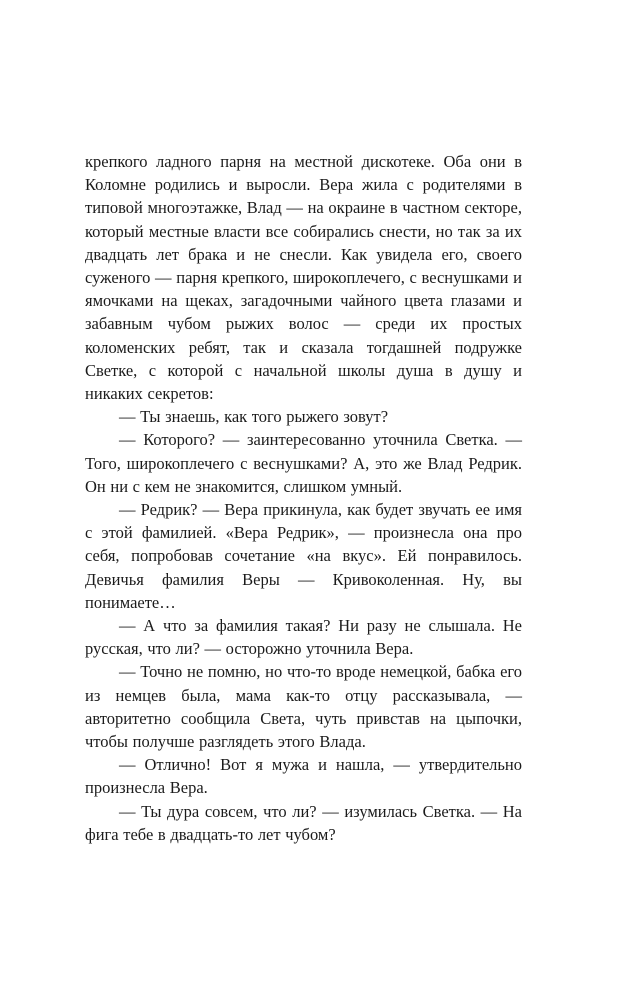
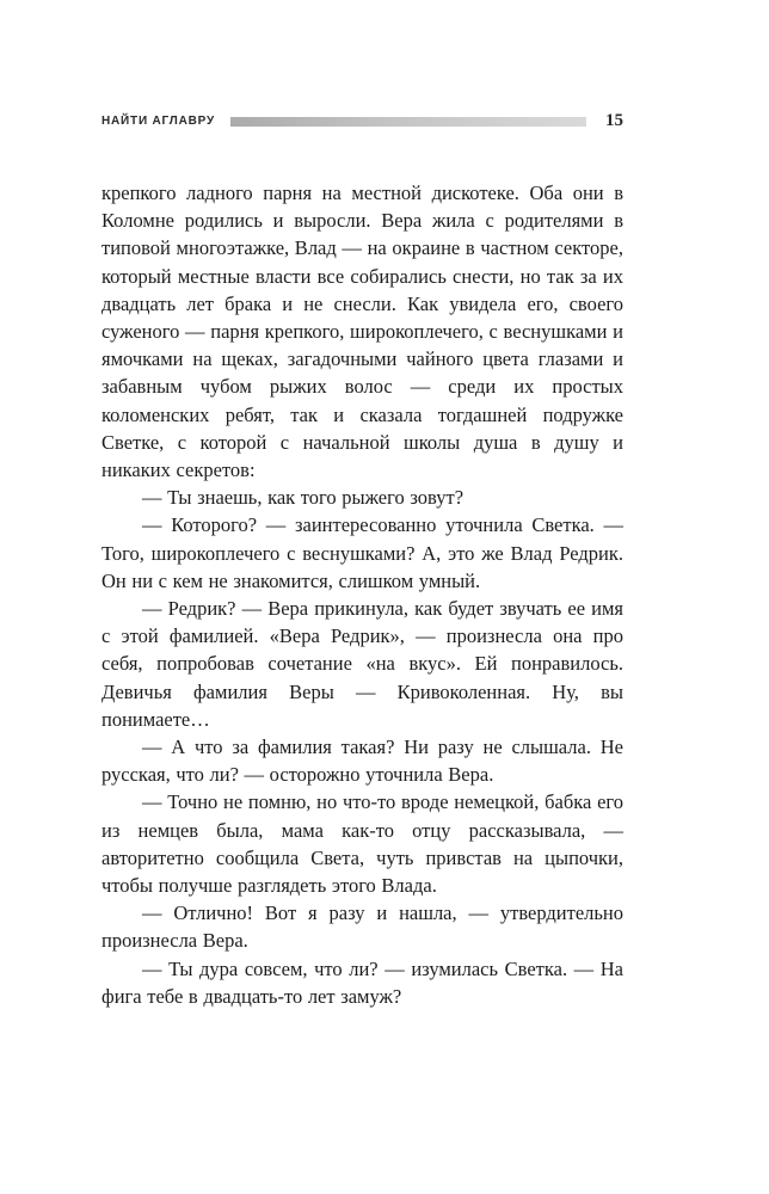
+ НАЙТИ АГЛАВРУ
+ 15
  крепкого ладного парня на местной дискотеке. Оба они в Коломне родились и выросли. Вера жила с родителями в типовой многоэтажке, Влад — на окраине в частном секторе, который местные власти все собирались снести, но так за их двадцать лет брака и не снесли. Как увидела его, своего суженого — парня крепкого, широкоплечего, с веснушками и ямочками на щеках, загадочными чайного цвета глазами и забавным чубом рыжих волос — среди их простых коломенских ребят, так и сказала тогдашней подружке Светке, с которой с начальной школы душа в душу и никаких секретов:
  — Ты знаешь, как того рыжего зовут?
  — Которого? — заинтересованно уточнила Светка. — Того, широкоплечего с веснушками? А, это же Влад Редрик. Он ни с кем не знакомится, слишком умный.
  — Редрик? — Вера прикинула, как будет звучать ее имя с этой фамилией. «Вера Редрик», — произнесла она про себя, попробовав сочетание «на вкус». Ей понравилось. Девичья фамилия Веры — Кривоколенная. Ну, вы понимаете…
  — А что за фамилия такая? Ни разу не слышала. Не русская, что ли? — осторожно уточнила Вера.
  — Точно не помню, но что-то вроде немецкой, бабка его из немцев была, мама как-то отцу рассказывала, — авторитетно сообщила Света, чуть привстав на цыпочки, чтобы получше разглядеть этого Влада.
- — Отлично! Вот я мужа и нашла, — утвердительно произнесла Вера.
+ — Отлично! Вот я разу и нашла, — утвердительно произнесла Вера.
- — Ты дура совсем, что ли? — изумилась Светка. — На фига тебе в двадцать-то лет чубом?
+ — Ты дура совсем, что ли? — изумилась Светка. — На фига тебе в двадцать-то лет замуж?
